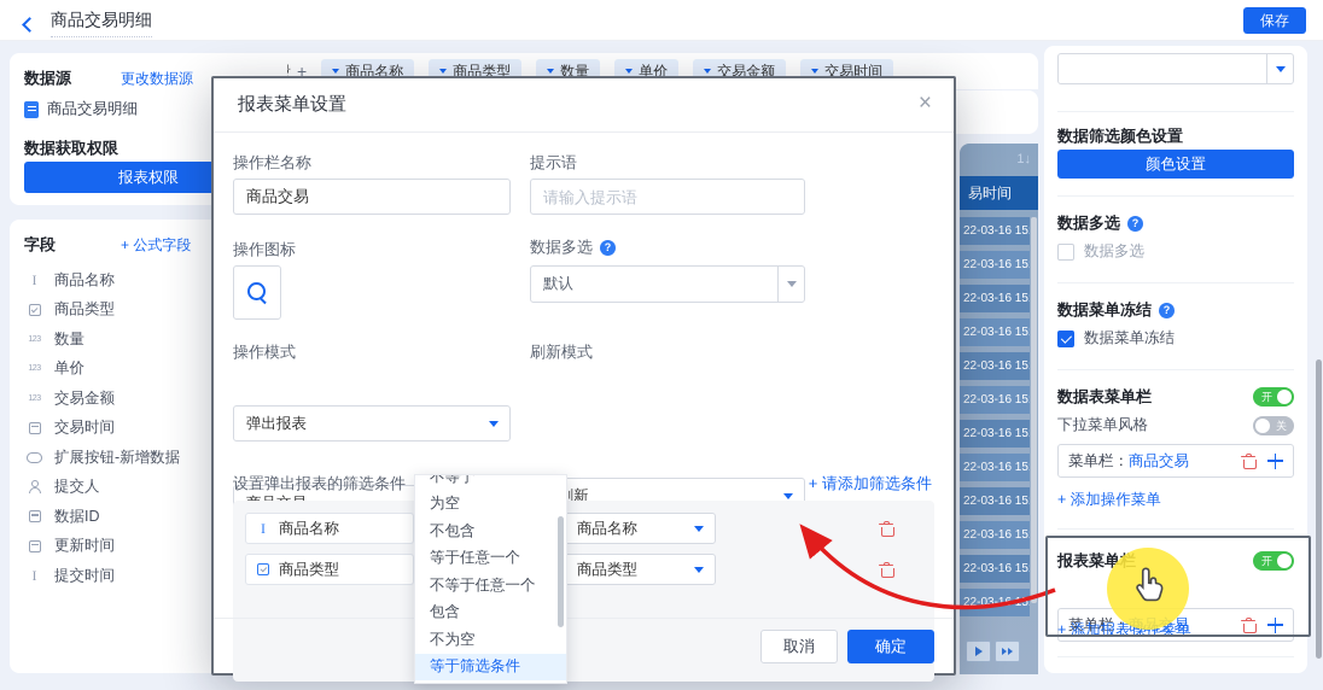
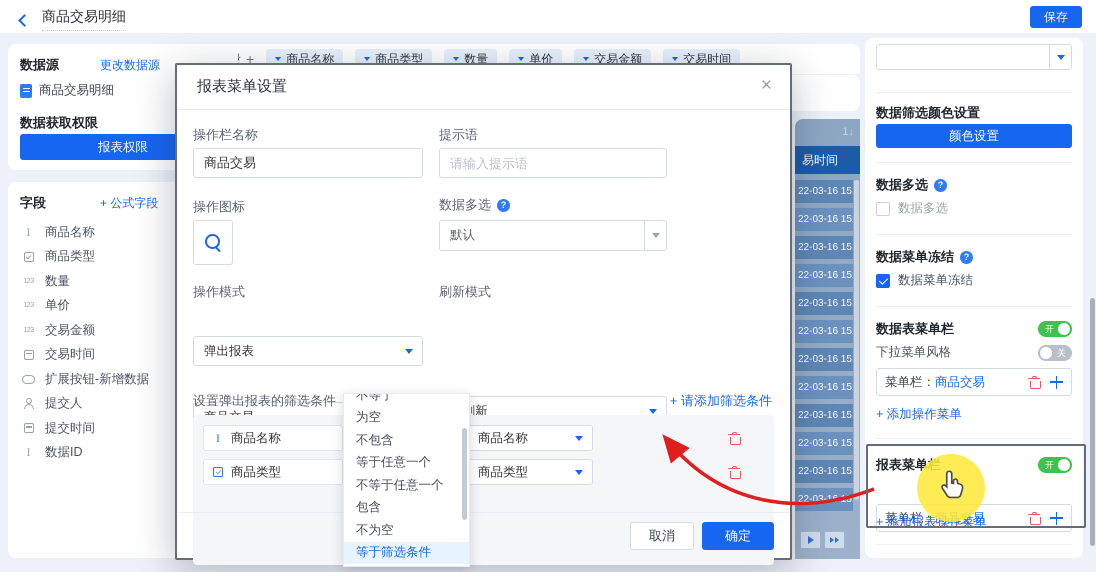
  商品交易明细
  保存
  +
  商品名称
  商品类型
  数量
  单价
  交易金额
  交易时间
  1↓
  易时间
  22-03-16 15
  22-03-16 15
  22-03-16 15
  22-03-16 15
  22-03-16 15
  22-03-16 15
  22-03-16 15
  22-03-16 15
  22-03-16 15
  22-03-16 15
  22-03-16 15
  数据源
  更改数据源
  商品交易明细
  数据获取权限
  报表权限
  字段
  + 公式字段
  I
  商品名称
  商品类型
  数量
  单价
  交易金额
  交易时间
  扩展按钮-新增数据
  提交人
- 数据ID
+ 提交时间
- 更新时间
  I
- 提交时间
+ 数据ID
  数据筛选颜色设置
  颜色设置
  数据多选
  ?
  数据多选
  数据菜单冻结
  ?
  数据菜单冻结
  数据表菜单栏
  开
  下拉菜单风格
  关
  菜单栏：
  商品交易
  + 添加操作菜单
  报表菜单栏
  开
  菜单栏：
  商品交易
  + 添加报表操作菜单
  报表菜单设置
  ×
  操作栏名称
  商品交易
  提示语
  请输入提示语
  操作图标
  数据多选
  ?
  默认
  操作模式
  弹出报表
  刷新模式
  设置弹出报表的筛选条件
  + 请添加筛选条件
  I
  商品名称
  商品名称
  商品类型
  商品类型
  取消
  确定
  不等于
  为空
  不包含
  等于任意一个
  不等于任意一个
  包含
  不为空
  等于筛选条件
